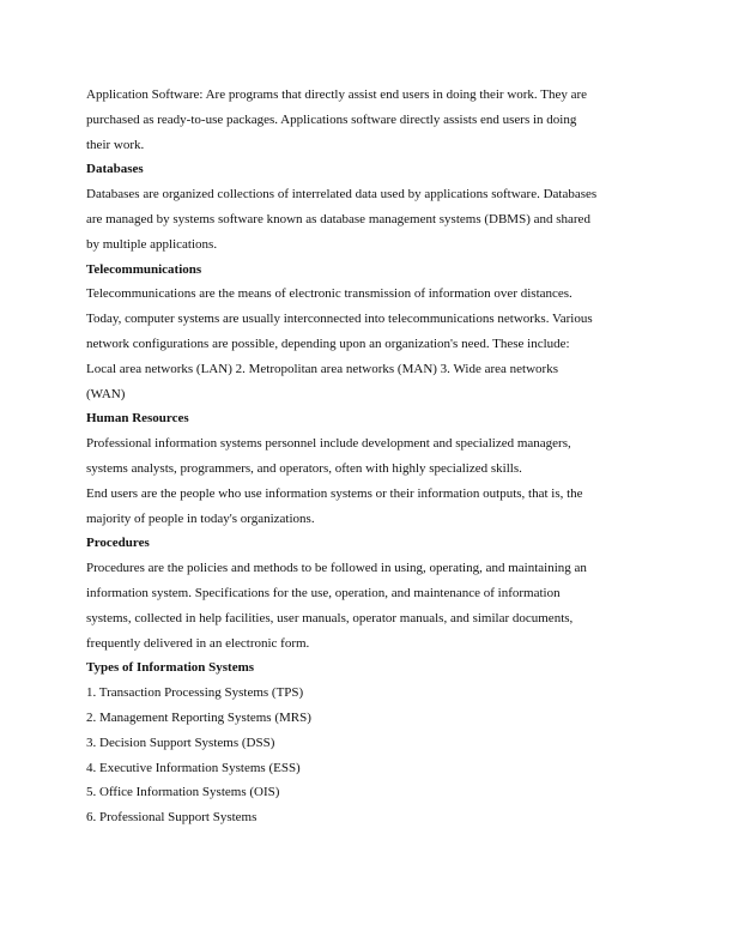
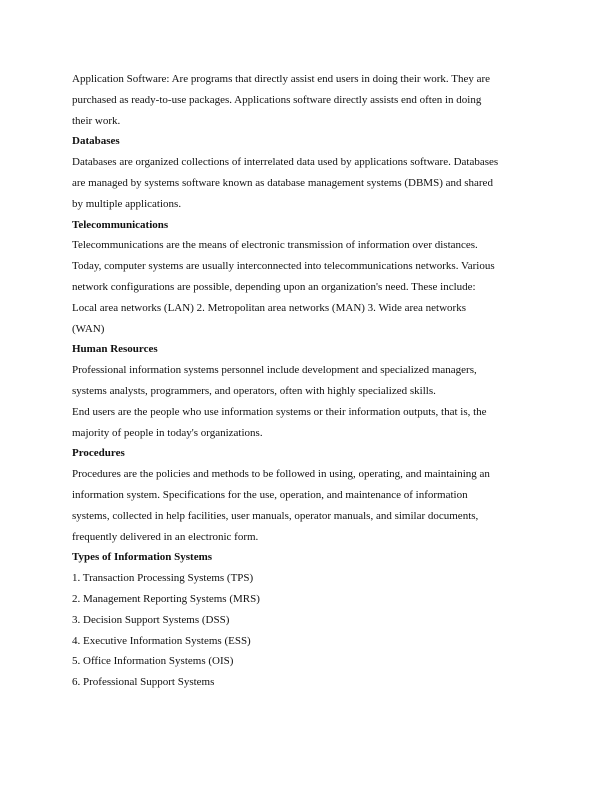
  Application Software: Are programs that directly assist end users in doing their work. They are
- purchased as ready-to-use packages. Applications software directly assists end users in doing
+ purchased as ready-to-use packages. Applications software directly assists end often in doing
  their work.
  Databases
  Databases are organized collections of interrelated data used by applications software. Databases
  are managed by systems software known as database management systems (DBMS) and shared
  by multiple applications.
  Telecommunications
  Telecommunications are the means of electronic transmission of information over distances.
  Today, computer systems are usually interconnected into telecommunications networks. Various
  network configurations are possible, depending upon an organization's need. These include:
  Local area networks (LAN) 2. Metropolitan area networks (MAN) 3. Wide area networks
  (WAN)
  Human Resources
  Professional information systems personnel include development and specialized managers,
  systems analysts, programmers, and operators, often with highly specialized skills.
  End users are the people who use information systems or their information outputs, that is, the
  majority of people in today's organizations.
  Procedures
  Procedures are the policies and methods to be followed in using, operating, and maintaining an
  information system. Specifications for the use, operation, and maintenance of information
  systems, collected in help facilities, user manuals, operator manuals, and similar documents,
  frequently delivered in an electronic form.
  Types of Information Systems
  1. Transaction Processing Systems (TPS)
  2. Management Reporting Systems (MRS)
  3. Decision Support Systems (DSS)
  4. Executive Information Systems (ESS)
  5. Office Information Systems (OIS)
  6. Professional Support Systems
